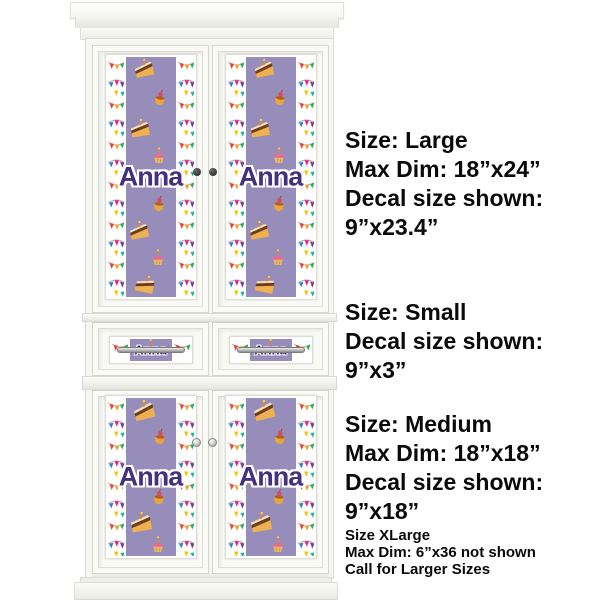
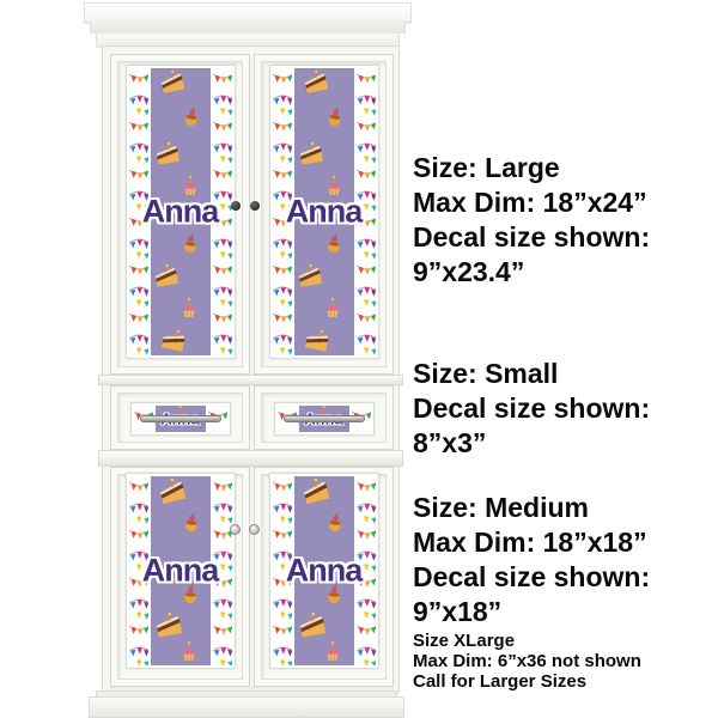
  Anna
  Anna
  Anna
  Anna
  Size: Large
  Max Dim: 18”x24”
  Decal size shown:
  9”x23.4”
  Size: Small
  Decal size shown:
- 9”x3”
+ 8”x3”
  Size: Medium
  Max Dim: 18”x18”
  Decal size shown:
  9”x18”
  Size XLarge
  Max Dim: 6”x36 not shown
  Call for Larger Sizes
